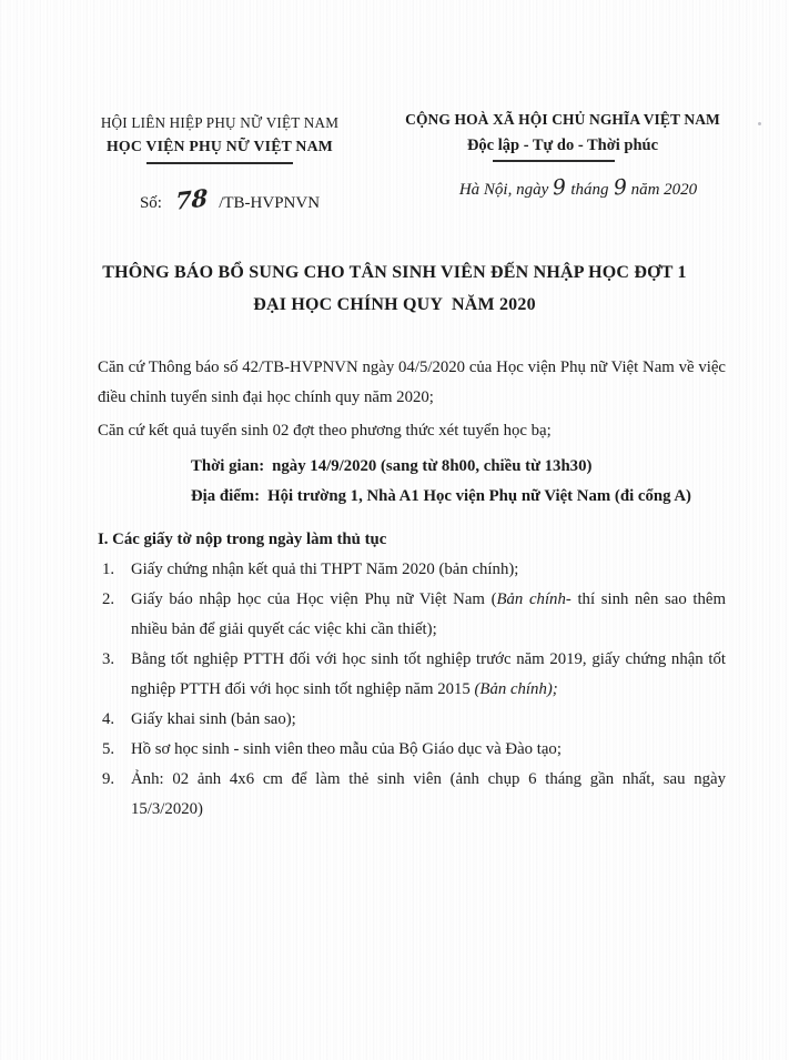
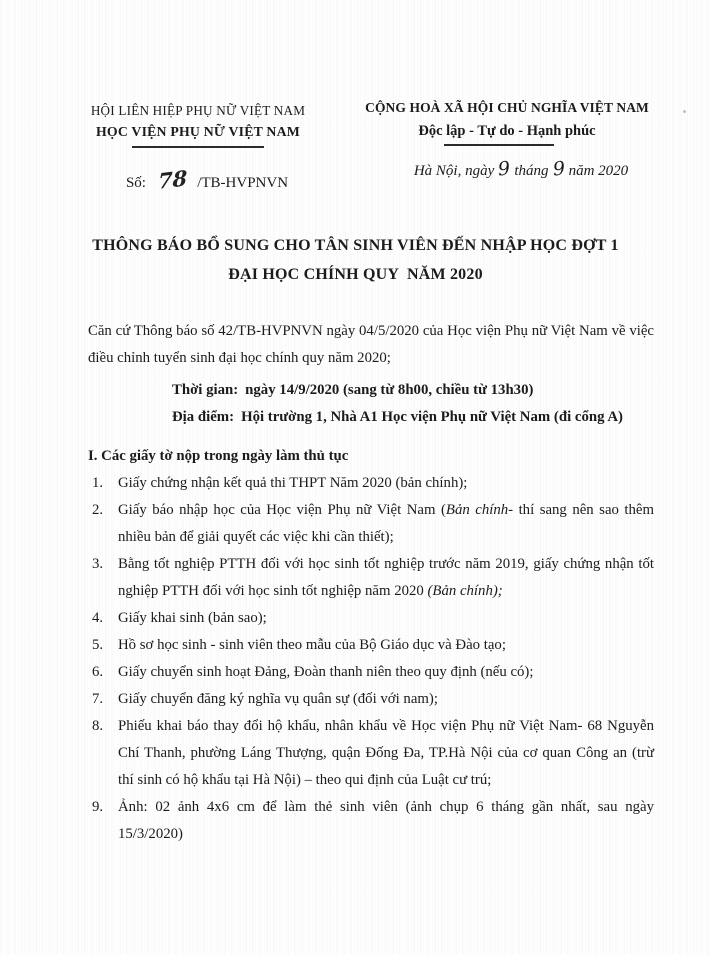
  HỘI LIÊN HIỆP PHỤ NỮ VIỆT NAM
  HỌC VIỆN PHỤ NỮ VIỆT NAM
  CỘNG HOÀ XÃ HỘI CHỦ NGHĨA VIỆT NAM
- Độc lập - Tự do - Thời phúc
+ Độc lập - Tự do - Hạnh phúc
  THÔNG BÁO BỔ SUNG CHO TÂN SINH VIÊN ĐẾN NHẬP HỌC ĐỢT 1
  ĐẠI HỌC CHÍNH QUY NĂM 2020
  Căn cứ Thông báo số 42/TB-HVPNVN ngày 04/5/2020 của Học viện Phụ nữ Việt Nam về việc điều chỉnh tuyển sinh đại học chính quy năm 2020;
- Căn cứ kết quả tuyển sinh 02 đợt theo phương thức xét tuyển học bạ;
  Thời gian: ngày 14/9/2020 (sang từ 8h00, chiều từ 13h30)
  Địa điểm: Hội trường 1, Nhà A1 Học viện Phụ nữ Việt Nam (đi cổng A)
  I. Các giấy tờ nộp trong ngày làm thủ tục
  1.
  Giấy chứng nhận kết quả thi THPT Năm 2020 (bản chính);
  2.
- Giấy báo nhập học của Học viện Phụ nữ Việt Nam (Bản chính- thí sinh nên sao thêm nhiều bản để giải quyết các việc khi cần thiết);
+ Giấy báo nhập học của Học viện Phụ nữ Việt Nam (Bản chính- thí sang nên sao thêm nhiều bản để giải quyết các việc khi cần thiết);
  3.
- Bằng tốt nghiệp PTTH đối với học sinh tốt nghiệp trước năm 2019, giấy chứng nhận tốt nghiệp PTTH đối với học sinh tốt nghiệp năm 2015 (Bản chính);
+ Bằng tốt nghiệp PTTH đối với học sinh tốt nghiệp trước năm 2019, giấy chứng nhận tốt nghiệp PTTH đối với học sinh tốt nghiệp năm 2020 (Bản chính);
  4.
  Giấy khai sinh (bản sao);
  5.
  Hồ sơ học sinh - sinh viên theo mẫu của Bộ Giáo dục và Đào tạo;
+ 6.
+ Giấy chuyển sinh hoạt Đảng, Đoàn thanh niên theo quy định (nếu có);
+ 7.
+ Giấy chuyển đăng ký nghĩa vụ quân sự (đối với nam);
+ 8.
+ Phiếu khai báo thay đổi hộ khẩu, nhân khẩu về Học viện Phụ nữ Việt Nam- 68 Nguyễn Chí Thanh, phường Láng Thượng, quận Đống Đa, TP.Hà Nội của cơ quan Công an (trừ thí sinh có hộ khẩu tại Hà Nội) – theo qui định của Luật cư trú;
  9.
  Ảnh: 02 ảnh 4x6 cm để làm thẻ sinh viên (ảnh chụp 6 tháng gần nhất, sau ngày 15/3/2020)
